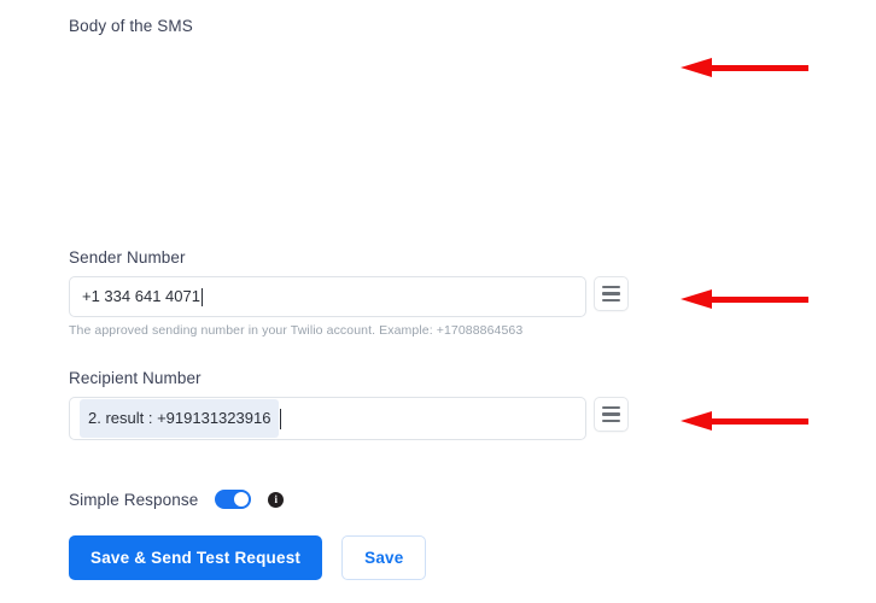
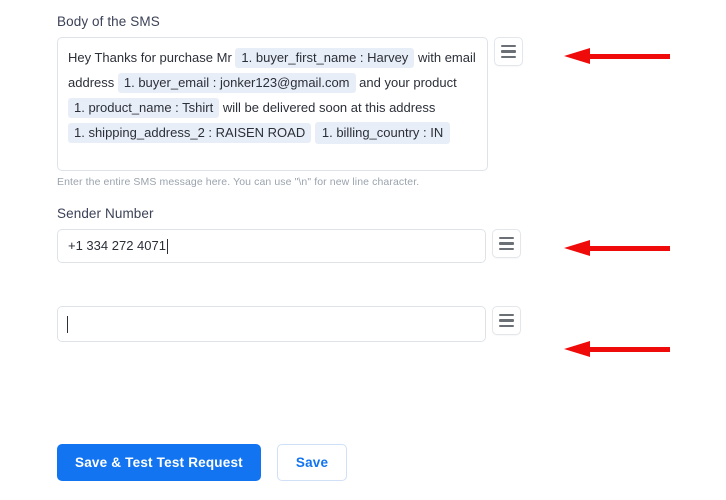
  Body of the SMS
+ Hey Thanks for purchase Mr 1. buyer_first_name : Harvey with email address 1. buyer_email : jonker123@gmail.com and your product 1. product_name : Tshirt will be delivered soon at this address 1. shipping_address_2 : RAISEN ROAD 1. billing_country : IN
+ Enter the entire SMS message here. You can use "\n" for new line character.
  Sender Number
- +1 334 641 4071
+ +1 334 272 4071
- The approved sending number in your Twilio account. Example: +17088864563
- Recipient Number
- 2. result : +919131323916
- Simple Response
- i
- Save & Send Test Request
+ Save & Test Test Request
  Save
